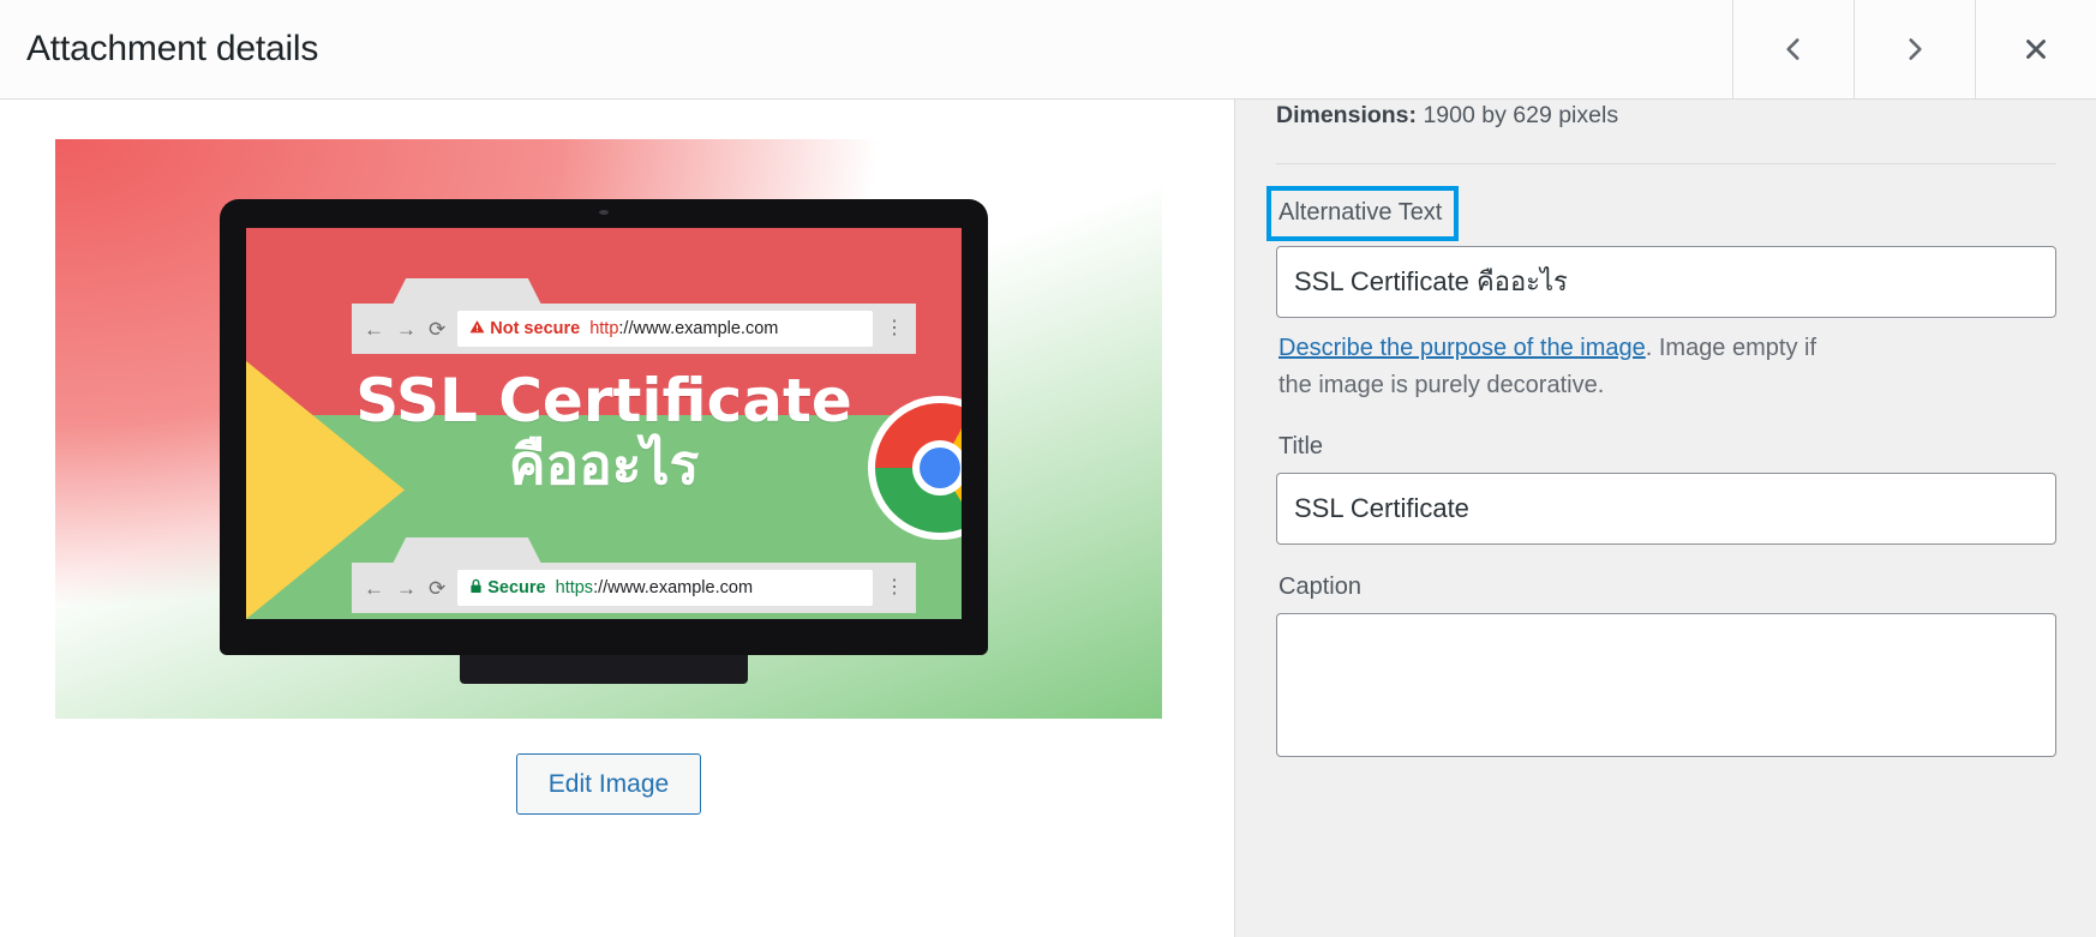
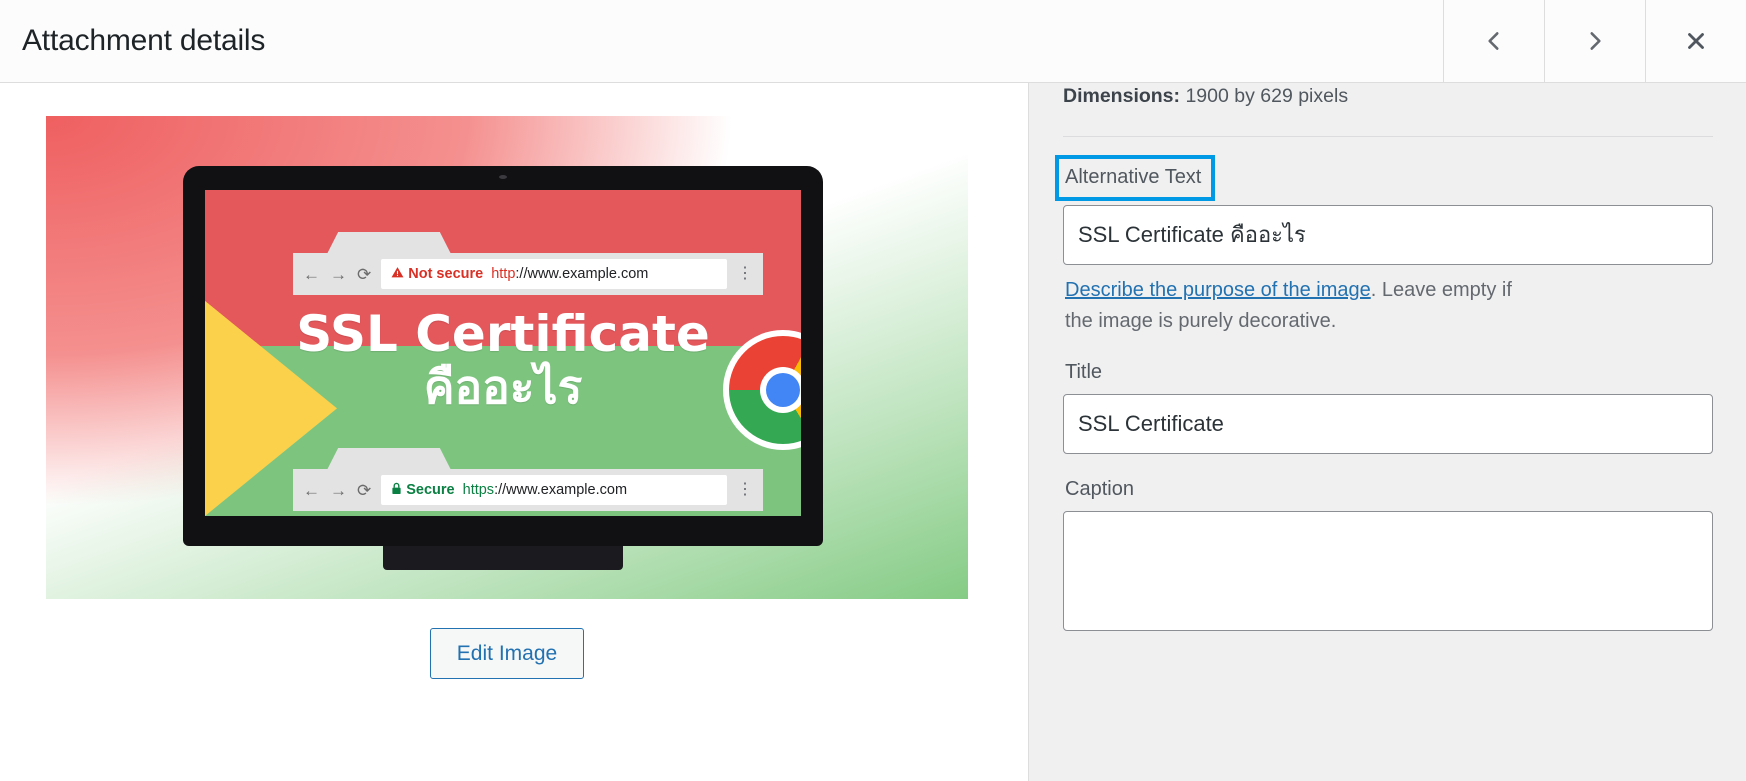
  Attachment details
  ←
  →
  ⟳
  Not secure
  http
  ://www.example.com
  ⋮
  SSL Certificate
  คืออะไร
  ←
  →
  ⟳
  Secure
  https
  ://www.example.com
  ⋮
  Edit Image
  Dimensions: 1900 by 629 pixels
  Alternative Text
  SSL Certificate คืออะไร
- Describe the purpose of the image. Image empty if the image is purely decorative.
+ Describe the purpose of the image. Leave empty if the image is purely decorative.
  Title
  SSL Certificate
  Caption
